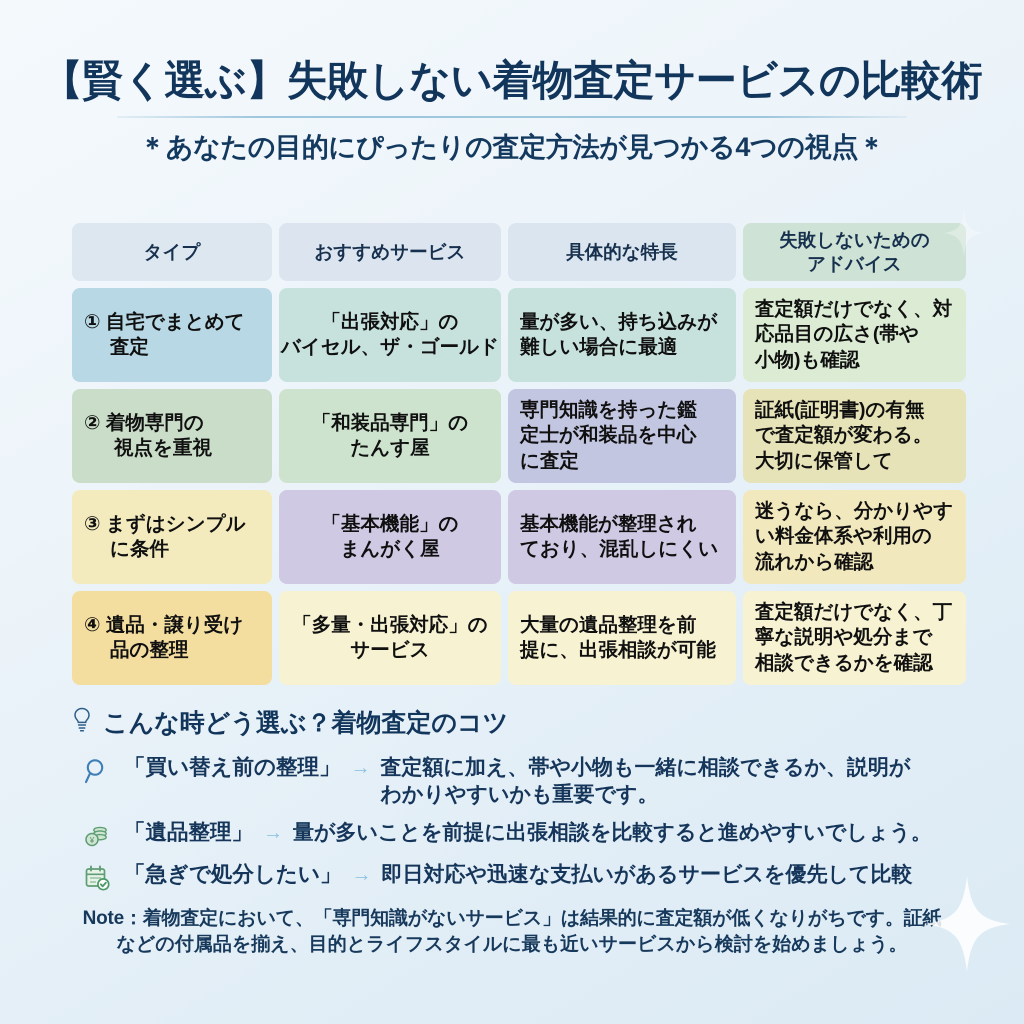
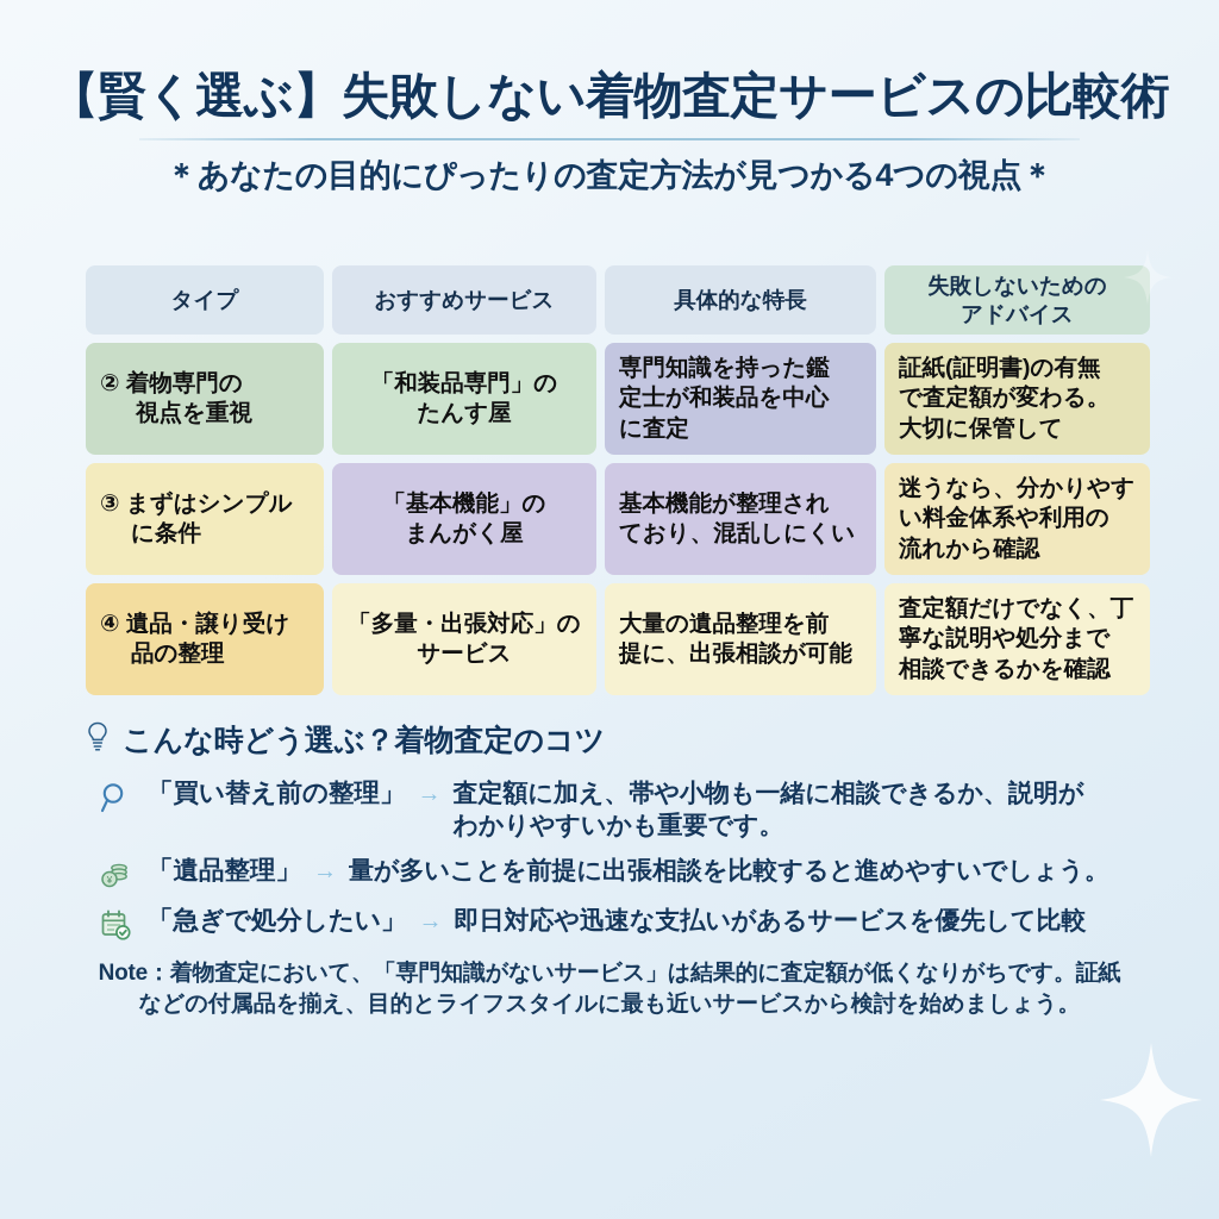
  【賢く選ぶ】失敗しない着物査定サービスの比較術
  ＊あなたの目的にぴったりの査定方法が見つかる4つの視点＊
  タイプ
  おすすめサービス
  具体的な特長
  失敗しないための
  アドバイス
- ① 自宅でまとめて
- 査定
- 「出張対応」の
- バイセル、ザ・ゴールド
- 量が多い、持ち込みが
- 難しい場合に最適
- 査定額だけでなく、対
- 応品目の広さ(帯や
- 小物)も確認
  ② 着物専門の
  視点を重視
  「和装品専門」の
  たんす屋
  専門知識を持った鑑
  定士が和装品を中心
  に査定
  証紙(証明書)の有無
  で査定額が変わる。
  大切に保管して
  ③ まずはシンプル
  に条件
  「基本機能」の
  まんがく屋
  基本機能が整理され
  ており、混乱しにくい
  迷うなら、分かりやす
  い料金体系や利用の
  流れから確認
  ④ 遺品・譲り受け
  品の整理
  「多量・出張対応」の
  サービス
  大量の遺品整理を前
  提に、出張相談が可能
  査定額だけでなく、丁
  寧な説明や処分まで
  相談できるかを確認
  こんな時どう選ぶ？着物査定のコツ
  「買い替え前の整理」
  →
  査定額に加え、帯や小物も一緒に相談できるか、説明が
  わかりやすいかも重要です。
  ¥
  「遺品整理」
  →
  量が多いことを前提に出張相談を比較すると進めやすいでしょう。
  「急ぎで処分したい」
  →
  即日対応や迅速な支払いがあるサービスを優先して比較
  Note：着物査定において、「専門知識がないサービス」は結果的に査定額が低くなりがちです。証紙
  などの付属品を揃え、目的とライフスタイルに最も近いサービスから検討を始めましょう。
